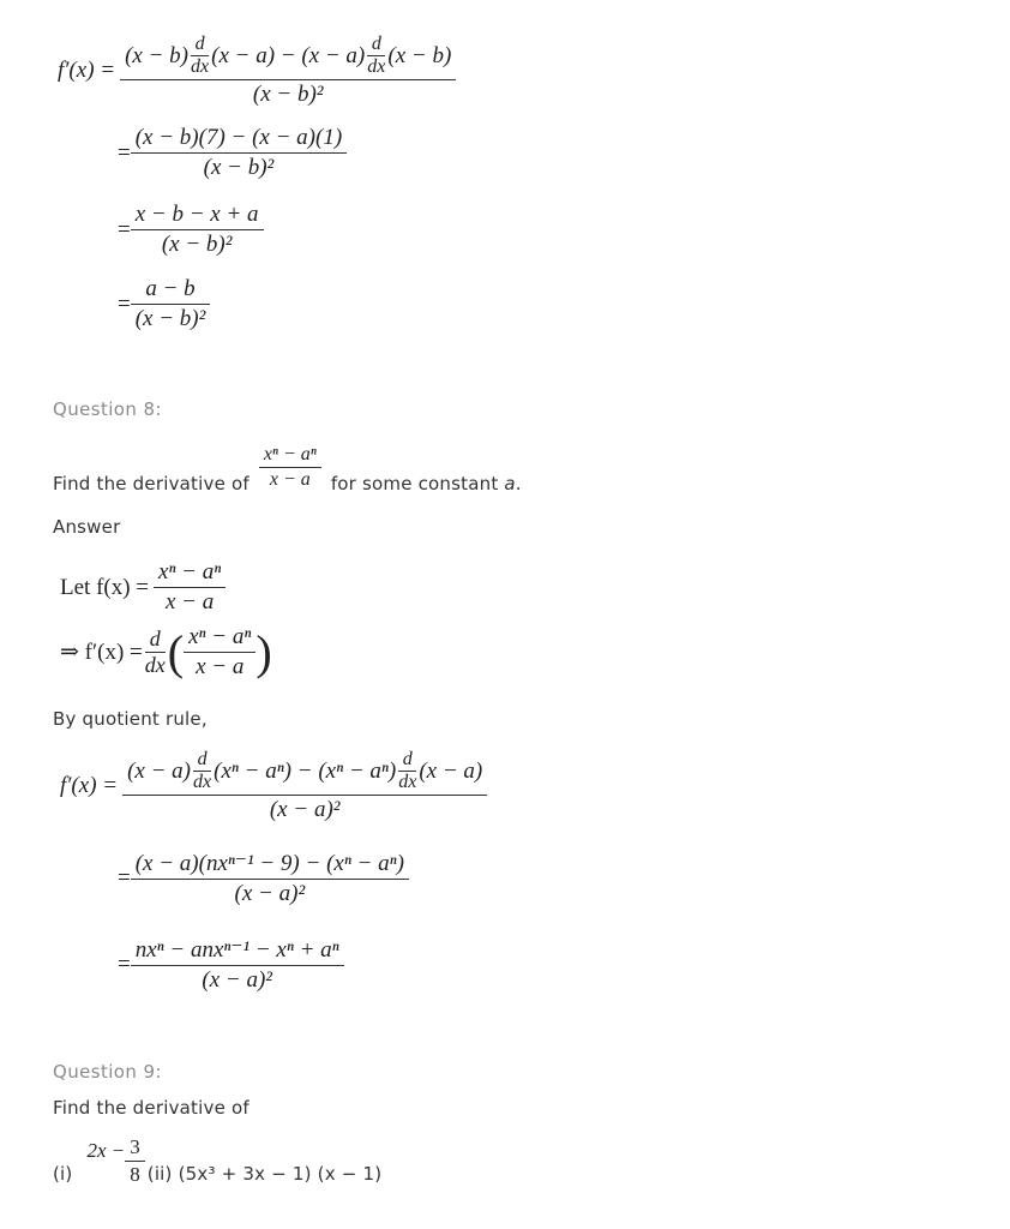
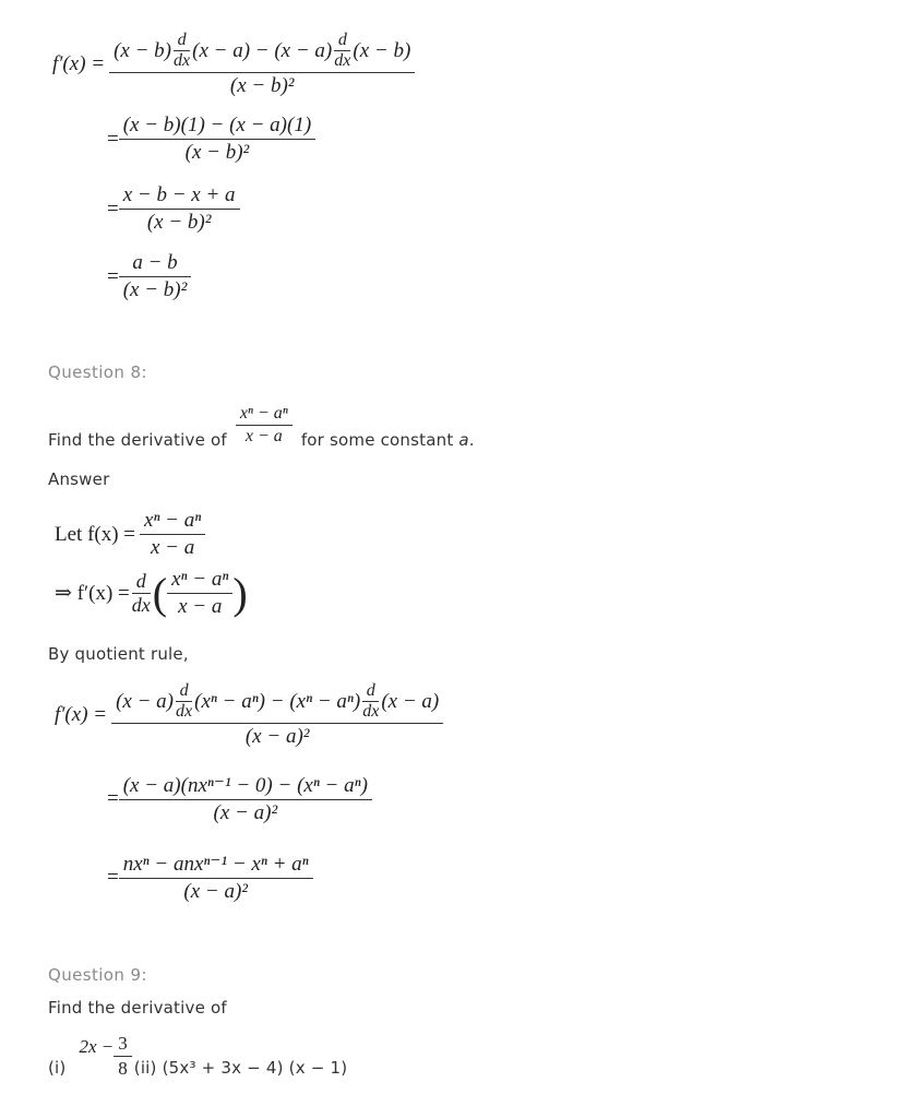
  f′(x) =
  (x − b)
  d
  dx
  (x − a) − (x − a)
  d
  dx
  (x − b)
  (x − b)²
  =
- (x − b)(7) − (x − a)(1)
+ (x − b)(1) − (x − a)(1)
  (x − b)²
  =
  x − b − x + a
  (x − b)²
  =
  a − b
  (x − b)²
  Question 8:
  Find the derivative of
  xⁿ − aⁿ
  x − a
  for some constant a.
  Answer
  Let f(x) =
  xⁿ − aⁿ
  x − a
  ⇒ f′(x) =
  d
  dx
  (
  xⁿ − aⁿ
  x − a
  )
  By quotient rule,
  f′(x) =
  (x − a)
  d
  dx
  (xⁿ − aⁿ) − (xⁿ − aⁿ)
  d
  dx
  (x − a)
  (x − a)²
  =
- (x − a)(nxⁿ⁻¹ − 9) − (xⁿ − aⁿ)
+ (x − a)(nxⁿ⁻¹ − 0) − (xⁿ − aⁿ)
  (x − a)²
  =
  nxⁿ − anxⁿ⁻¹ − xⁿ + aⁿ
  (x − a)²
  Question 9:
  Find the derivative of
  (i)
  2x −
  3
  8
- (ii) (5x³ + 3x − 1) (x − 1)
+ (ii) (5x³ + 3x − 4) (x − 1)
